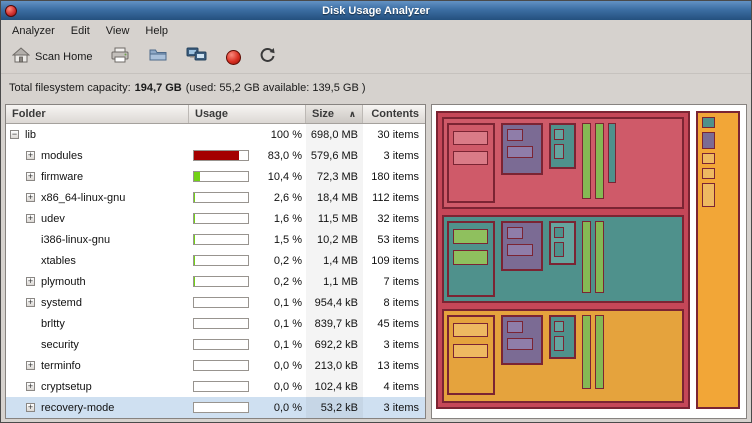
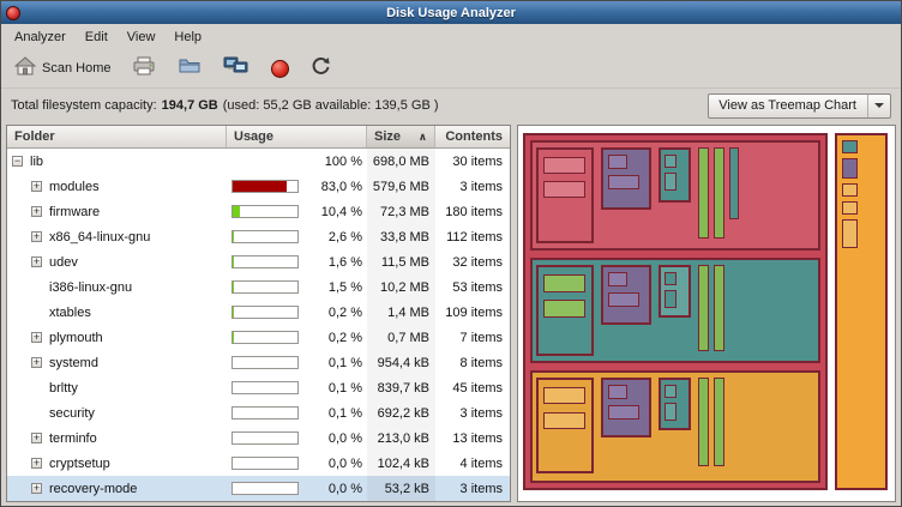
  Disk Usage Analyzer
  Analyzer
  Edit
  View
  Help
  Scan Home
  Total filesystem capacity:
  194,7 GB
  (used: 55,2 GB available: 139,5 GB )
+ View as Treemap Chart
  Folder
  Usage
  Size
  ∧
  Contents
  −
  lib
  100 %
  698,0 MB
  30 items
  +
  modules
  83,0 %
  579,6 MB
  3 items
  +
  firmware
  10,4 %
  72,3 MB
  180 items
  +
  x86_64-linux-gnu
  2,6 %
- 18,4 MB
+ 33,8 MB
  112 items
  +
  udev
  1,6 %
  11,5 MB
  32 items
  i386-linux-gnu
  1,5 %
  10,2 MB
  53 items
  xtables
  0,2 %
  1,4 MB
  109 items
  +
  plymouth
  0,2 %
- 1,1 MB
+ 0,7 MB
  7 items
  +
  systemd
  0,1 %
  954,4 kB
  8 items
  brltty
  0,1 %
  839,7 kB
  45 items
  security
  0,1 %
  692,2 kB
  3 items
  +
  terminfo
  0,0 %
  213,0 kB
  13 items
  +
  cryptsetup
  0,0 %
  102,4 kB
  4 items
  +
  recovery-mode
  0,0 %
  53,2 kB
  3 items
